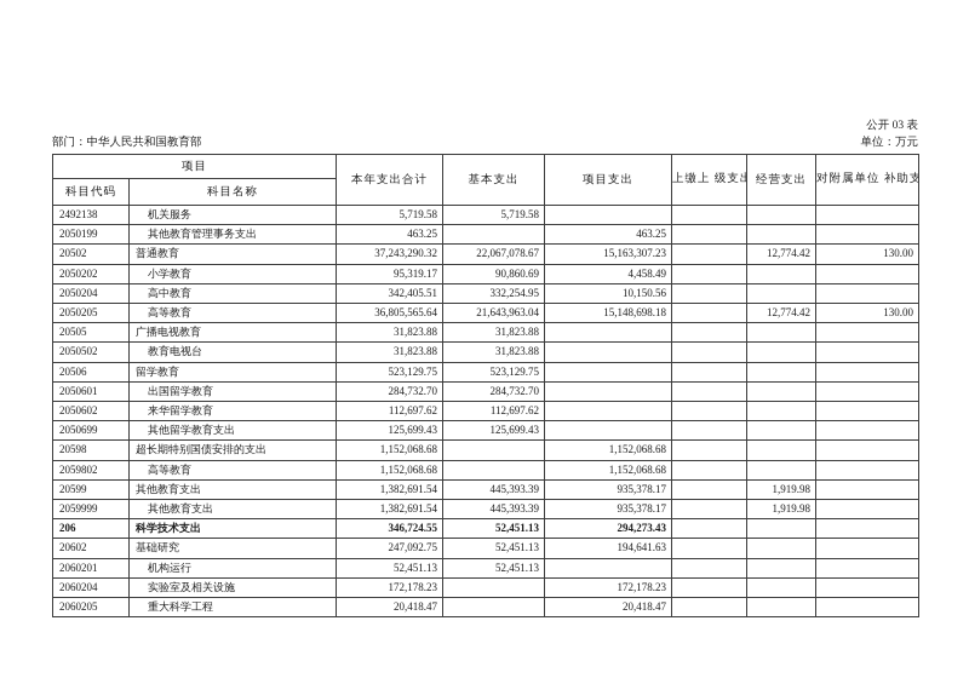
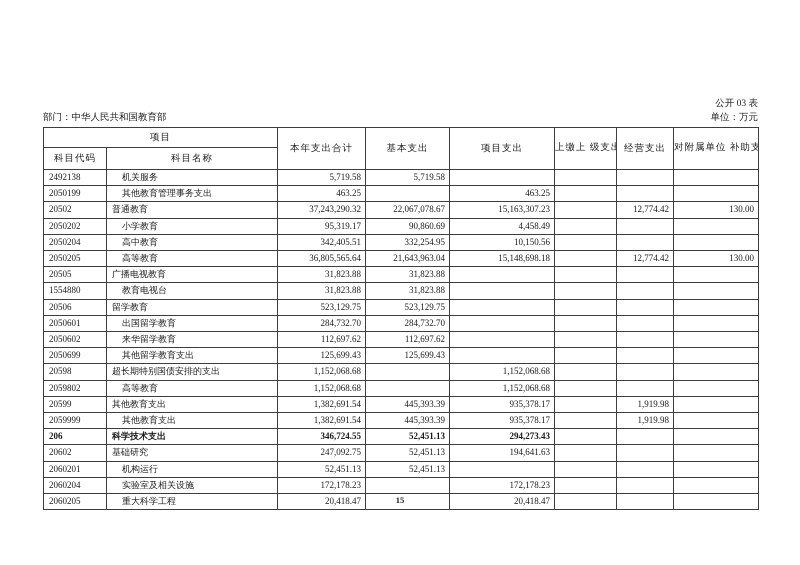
  公开 03 表
  部门：中华人民共和国教育部
  单位：万元
  项目	本年支出合计	基本支出	项目支出	上缴上 级支出	经营支出	对附属单位 补助支
  科目代码	科目名称
  2492138	机关服务	5,719.58	5,719.58
  2050199	其他教育管理事务支出	463.25		463.25
  20502	普通教育	37,243,290.32	22,067,078.67	15,163,307.23		12,774.42	130.00
  2050202	小学教育	95,319.17	90,860.69	4,458.49
  2050204	高中教育	342,405.51	332,254.95	10,150.56
  2050205	高等教育	36,805,565.64	21,643,963.04	15,148,698.18		12,774.42	130.00
  20505	广播电视教育	31,823.88	31,823.88
- 2050502	教育电视台	31,823.88	31,823.88
+ 1554880	教育电视台	31,823.88	31,823.88
  20506	留学教育	523,129.75	523,129.75
  2050601	出国留学教育	284,732.70	284,732.70
  2050602	来华留学教育	112,697.62	112,697.62
  2050699	其他留学教育支出	125,699.43	125,699.43
  20598	超长期特别国债安排的支出	1,152,068.68		1,152,068.68
  2059802	高等教育	1,152,068.68		1,152,068.68
  20599	其他教育支出	1,382,691.54	445,393.39	935,378.17		1,919.98
  2059999	其他教育支出	1,382,691.54	445,393.39	935,378.17		1,919.98
  206	科学技术支出	346,724.55	52,451.13	294,273.43
  20602	基础研究	247,092.75	52,451.13	194,641.63
  2060201	机构运行	52,451.13	52,451.13
  2060204	实验室及相关设施	172,178.23		172,178.23
  2060205	重大科学工程	20,418.47		20,418.47
+ 15
